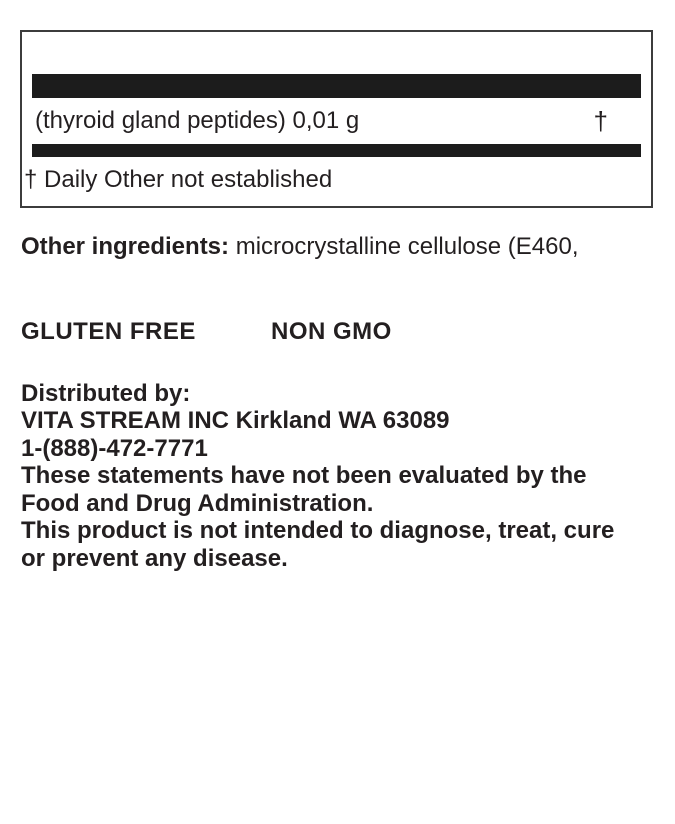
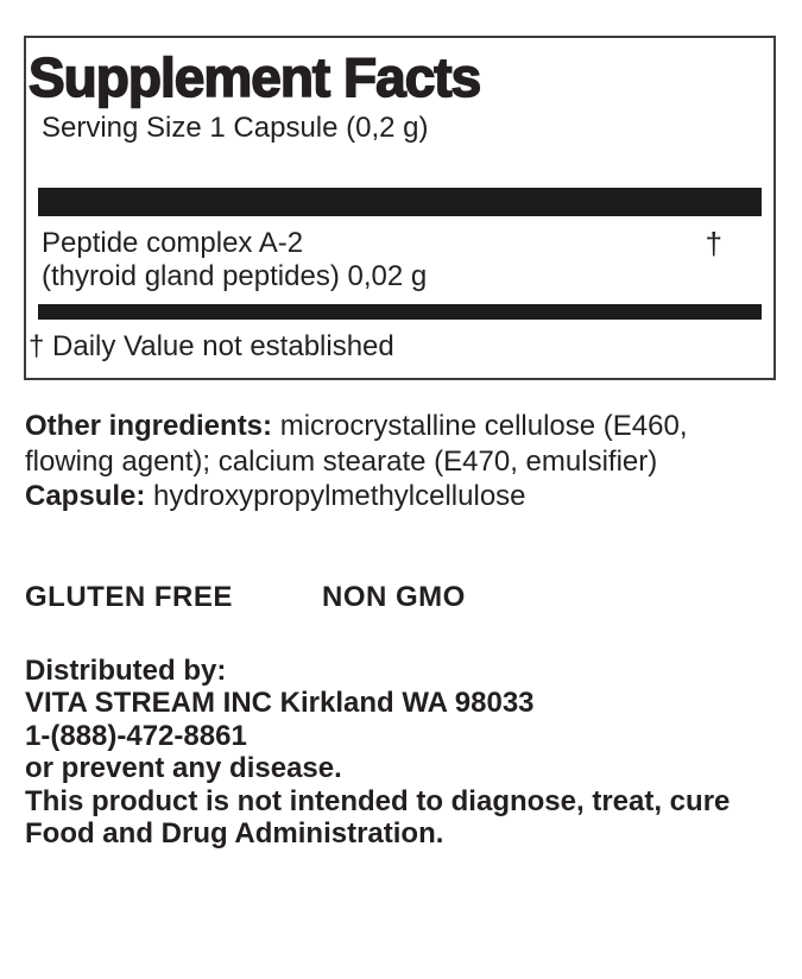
+ Supplement Facts
+ Serving Size 1 Capsule (0,2 g)
+ Peptide complex A-2
- (thyroid gland peptides) 0,01 g
+ (thyroid gland peptides) 0,02 g
  †
- † Daily Other not established
+ † Daily Value not established
  Other ingredients: microcrystalline cellulose (E460,
+ flowing agent); calcium stearate (E470, emulsifier)
+ Capsule: hydroxypropylmethylcellulose
  GLUTEN FREE NON GMO
  Distributed by:
- VITA STREAM INC Kirkland WA 63089
+ VITA STREAM INC Kirkland WA 98033
- 1-(888)-472-7771
+ 1-(888)-472-8861
- These statements have not been evaluated by the
- Food and Drug Administration.
+ or prevent any disease.
  This product is not intended to diagnose, treat, cure
- or prevent any disease.
+ Food and Drug Administration.
